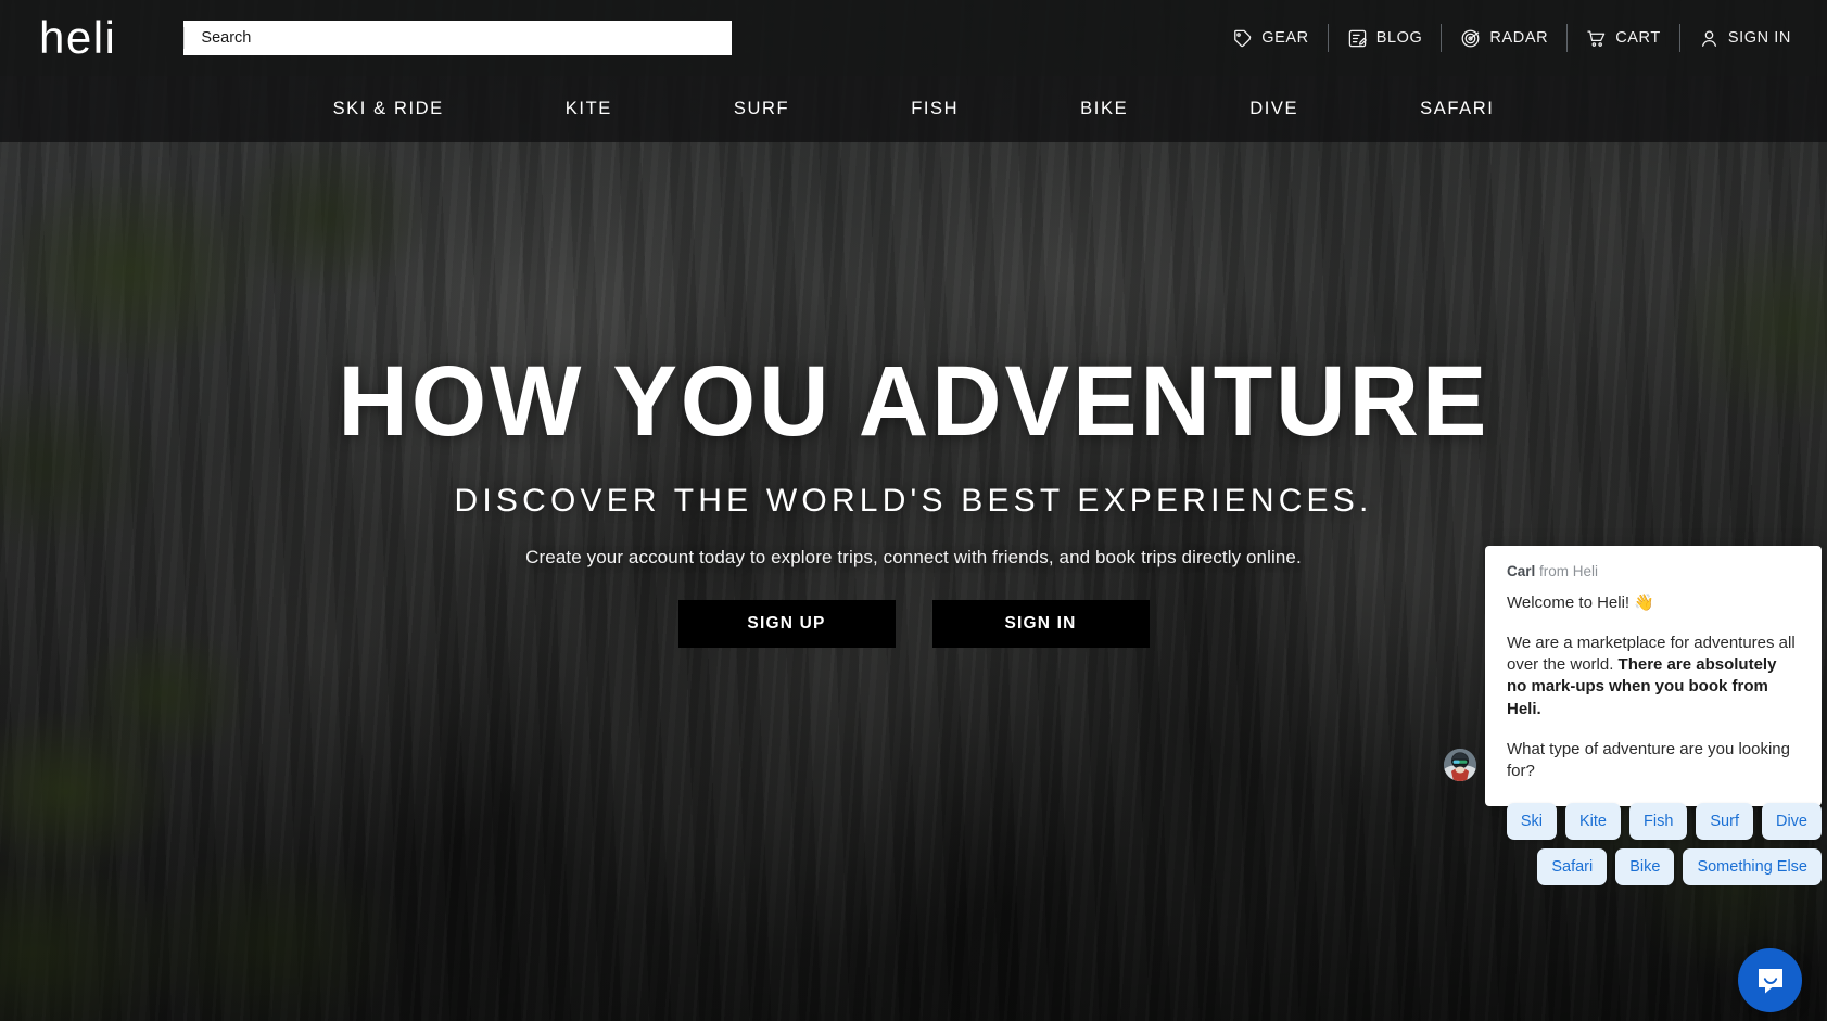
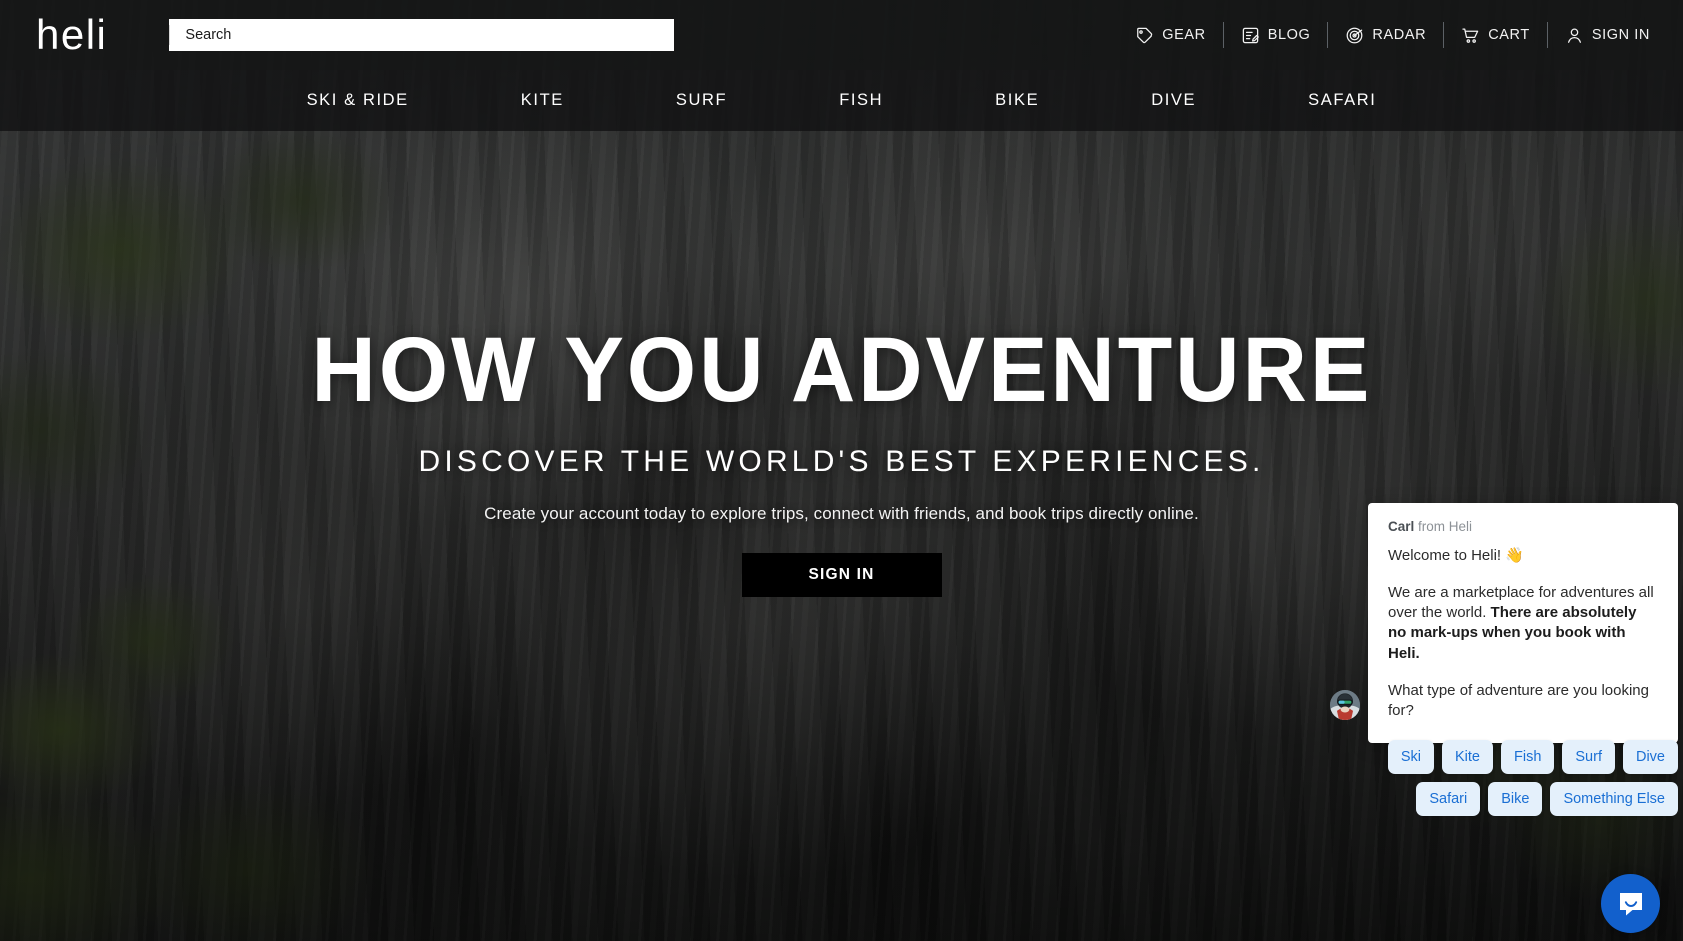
  heli
  Search
  GEAR
  BLOG
  RADAR
  CART
  SIGN IN
  SKI & RIDE
  KITE
  SURF
  FISH
  BIKE
  DIVE
  SAFARI
  HOW YOU ADVENTURE
  DISCOVER THE WORLD'S BEST EXPERIENCES.
  Create your account today to explore trips, connect with friends, and book trips directly online.
- SIGN UP
  SIGN IN
  Carl from Heli
  Welcome to Heli! 👋
- We are a marketplace for adventures all over the world. There are absolutely no mark-ups when you book from Heli.
+ We are a marketplace for adventures all over the world. There are absolutely no mark-ups when you book with Heli.
  What type of adventure are you looking for?
  Ski
  Kite
  Fish
  Surf
  Dive
  Safari
  Bike
  Something Else
